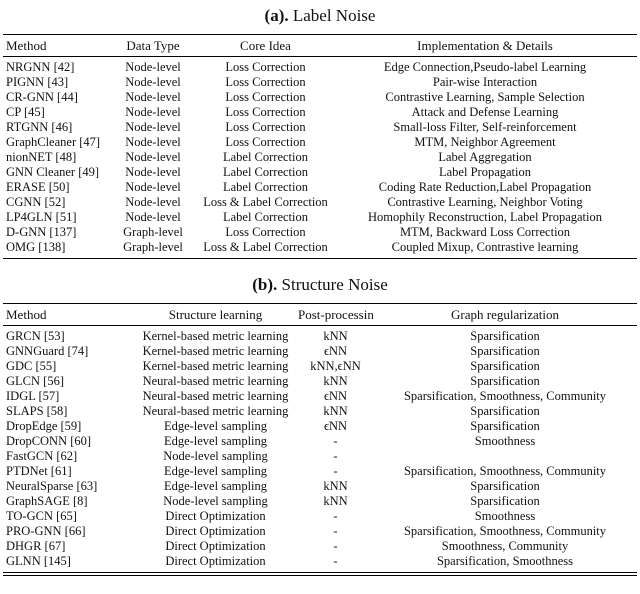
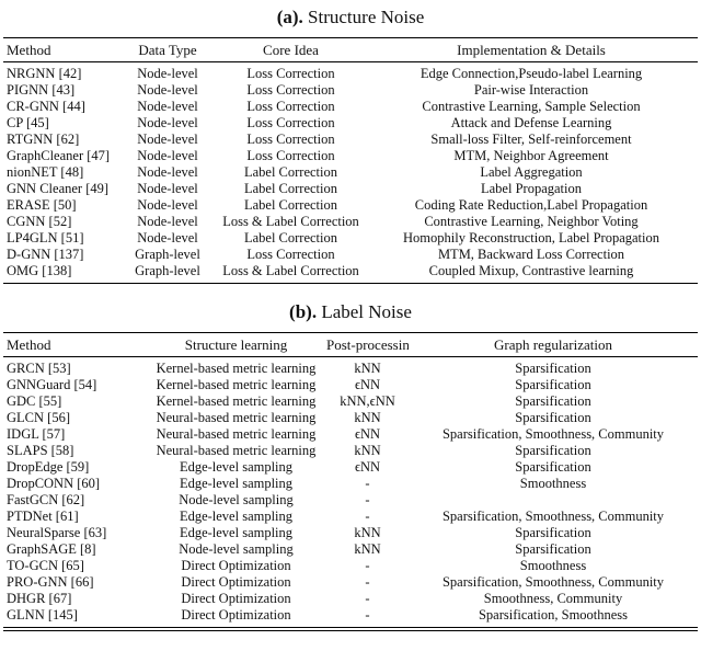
- (a). Label Noise
+ (a). Structure Noise
  Method	Data Type	Core Idea	Implementation & Details
  NRGNN [42]	Node-level	Loss Correction	Edge Connection,Pseudo-label Learning
  PIGNN [43]	Node-level	Loss Correction	Pair-wise Interaction
  CR-GNN [44]	Node-level	Loss Correction	Contrastive Learning, Sample Selection
  CP [45]	Node-level	Loss Correction	Attack and Defense Learning
- RTGNN [46]	Node-level	Loss Correction	Small-loss Filter, Self-reinforcement
+ RTGNN [62]	Node-level	Loss Correction	Small-loss Filter, Self-reinforcement
  GraphCleaner [47]	Node-level	Loss Correction	MTM, Neighbor Agreement
  nionNET [48]	Node-level	Label Correction	Label Aggregation
  GNN Cleaner [49]	Node-level	Label Correction	Label Propagation
  ERASE [50]	Node-level	Label Correction	Coding Rate Reduction,Label Propagation
  CGNN [52]	Node-level	Loss & Label Correction	Contrastive Learning, Neighbor Voting
  LP4GLN [51]	Node-level	Label Correction	Homophily Reconstruction, Label Propagation
  D-GNN [137]	Graph-level	Loss Correction	MTM, Backward Loss Correction
  OMG [138]	Graph-level	Loss & Label Correction	Coupled Mixup, Contrastive learning
- (b). Structure Noise
+ (b). Label Noise
  Method	Structure learning	Post-processin	Graph regularization
  GRCN [53]	Kernel-based metric learning	kNN	Sparsification
- GNNGuard [74]	Kernel-based metric learning	ϵNN	Sparsification
+ GNNGuard [54]	Kernel-based metric learning	ϵNN	Sparsification
  GDC [55]	Kernel-based metric learning	kNN,ϵNN	Sparsification
  GLCN [56]	Neural-based metric learning	kNN	Sparsification
  IDGL [57]	Neural-based metric learning	ϵNN	Sparsification, Smoothness, Community
  SLAPS [58]	Neural-based metric learning	kNN	Sparsification
  DropEdge [59]	Edge-level sampling	ϵNN	Sparsification
  DropCONN [60]	Edge-level sampling	-	Smoothness
  FastGCN [62]	Node-level sampling	-
  PTDNet [61]	Edge-level sampling	-	Sparsification, Smoothness, Community
  NeuralSparse [63]	Edge-level sampling	kNN	Sparsification
  GraphSAGE [8]	Node-level sampling	kNN	Sparsification
  TO-GCN [65]	Direct Optimization	-	Smoothness
  PRO-GNN [66]	Direct Optimization	-	Sparsification, Smoothness, Community
  DHGR [67]	Direct Optimization	-	Smoothness, Community
  GLNN [145]	Direct Optimization	-	Sparsification, Smoothness
